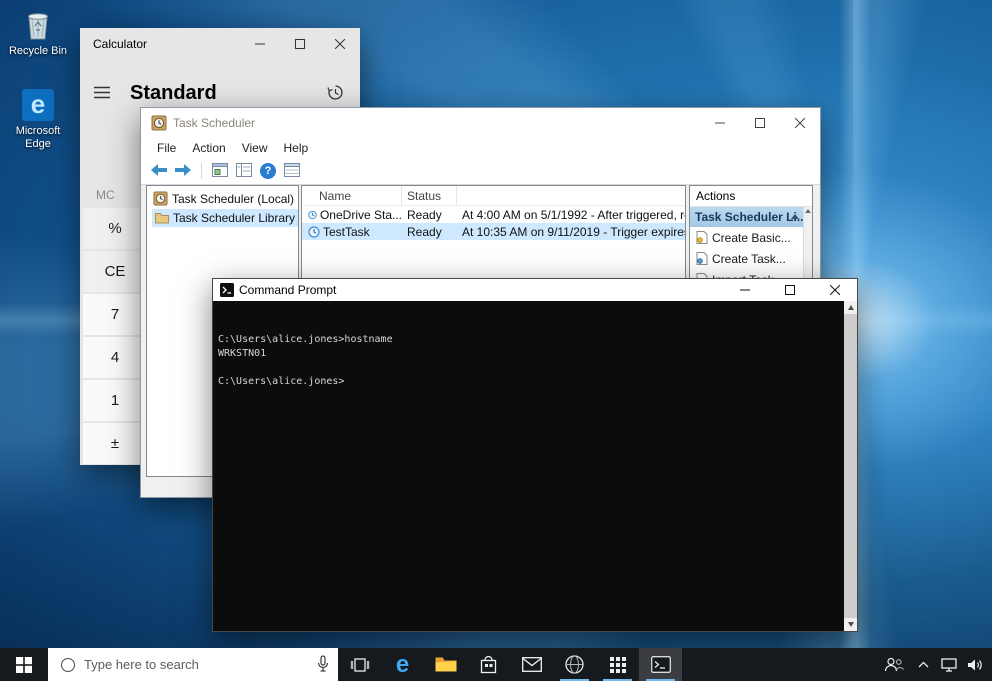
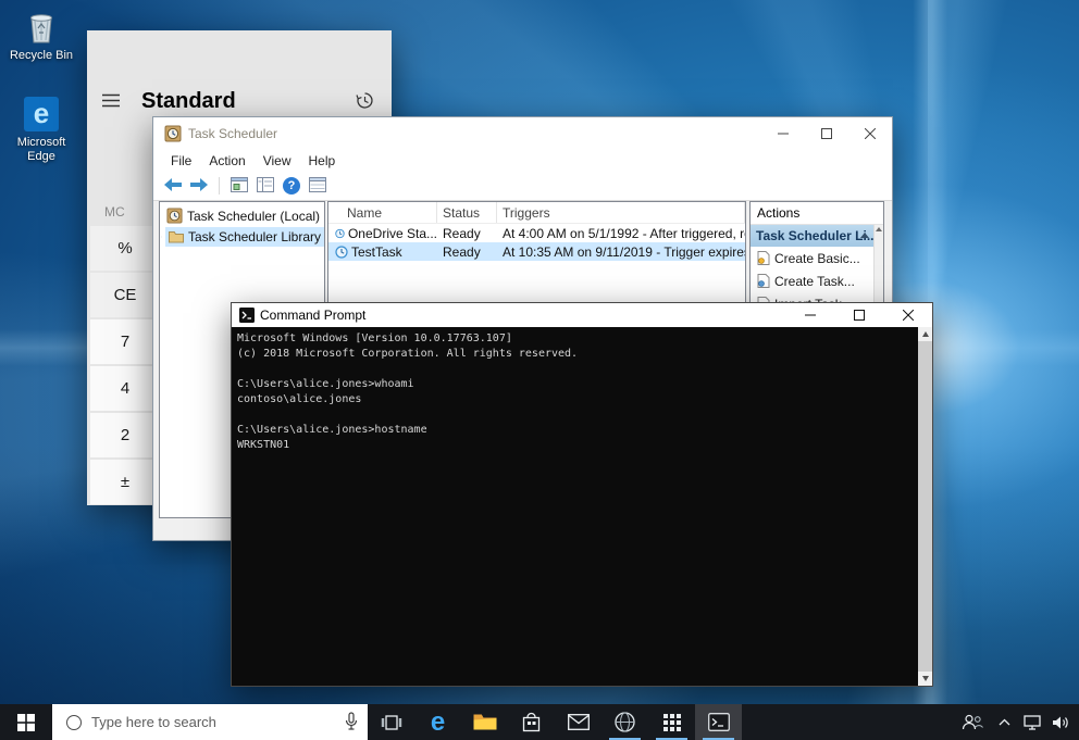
  Recycle Bin
  e
  Microsoft Edge
- Calculator
  Standard
  MC
  %
  CE
  7
  4
- 1
+ 2
  ±
  Task Scheduler
  File
  Action
  View
  Help
  ?
  Task Scheduler (Local)
  Task Scheduler Library
  Name
  Status
+ Triggers
  OneDrive Sta...
  Ready
  At 4:00 AM on 5/1/1992 - After triggered, r
  TestTask
  Ready
  At 10:35 AM on 9/11/2019 - Trigger expire
  Actions
  Task Scheduler Li..
  Create Basic...
  Create Task...
  Command Prompt
+ Microsoft Windows [Version 10.0.17763.107]
+ (c) 2018 Microsoft Corporation. All rights reserved.
+ C:\Users\alice.jones>whoami
+ contoso\alice.jones
  C:\Users\alice.jones>hostname
  WRKSTN01
- C:\Users\alice.jones>
  Type here to search
  e
